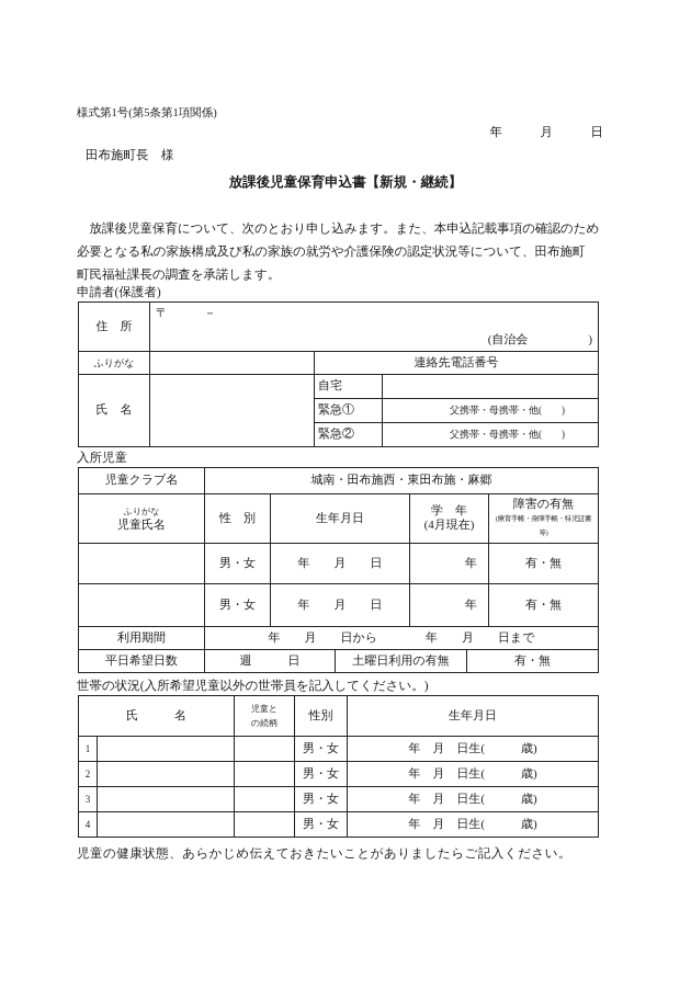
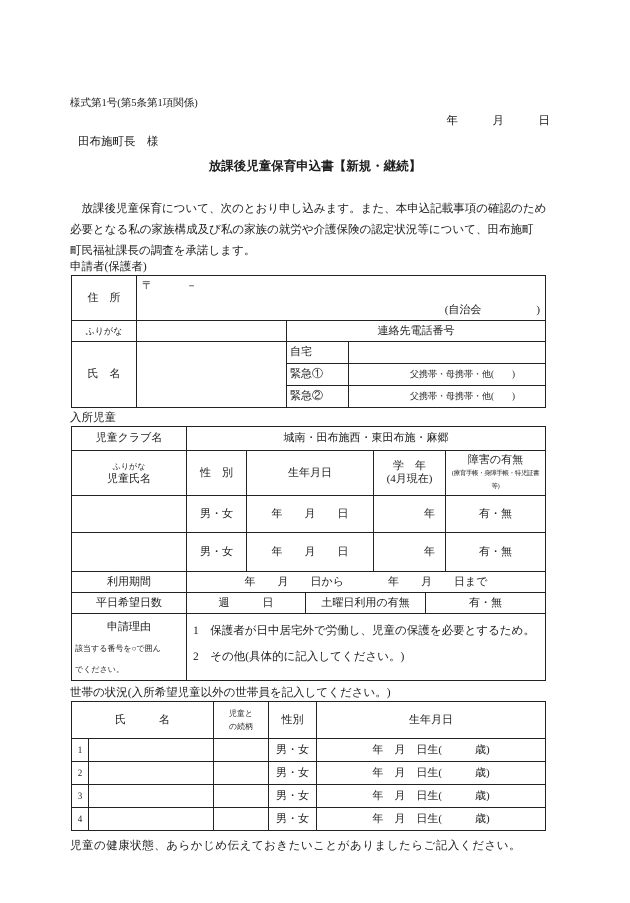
  様式第1号(第5条第1項関係)
  年 月 日
  田布施町長 様
  放課後児童保育申込書【新規・継続】
  放課後児童保育について、次のとおり申し込みます。また、本申込記載事項の確認のため
  必要となる私の家族構成及び私の家族の就労や介護保険の認定状況等について、田布施町
  町民福祉課長の調査を承諾します。
  申請者(保護者)
  住 所	〒 － (自治会 )
  ふりがな		連絡先電話番号
  氏 名		自宅
  緊急①	父携帯・母携帯・他( )
  緊急②	父携帯・母携帯・他( )
  入所児童
  児童クラブ名	城南・田布施西・東田布施・麻郷
  	男・女	年 月 日	年	有・無
  	男・女	年 月 日	年	有・無
  利用期間	年 月 日から 年 月 日まで
  平日希望日数	週 日	土曜日利用の有無	有・無
+ 申請理由 該当する番号を○で囲ん でください。	1 保護者が日中居宅外で労働し、児童の保護を必要とするため。 2 その他(具体的に記入してください。)
  世帯の状況(入所希望児童以外の世帯員を記入してください。)
  氏 名	児童と の続柄	性別	生年月日
  1			男・女	年 月 日生( 歳)
  2			男・女	年 月 日生( 歳)
  3			男・女	年 月 日生( 歳)
  4			男・女	年 月 日生( 歳)
  児童の健康状態、あらかじめ伝えておきたいことがありましたらご記入ください。
